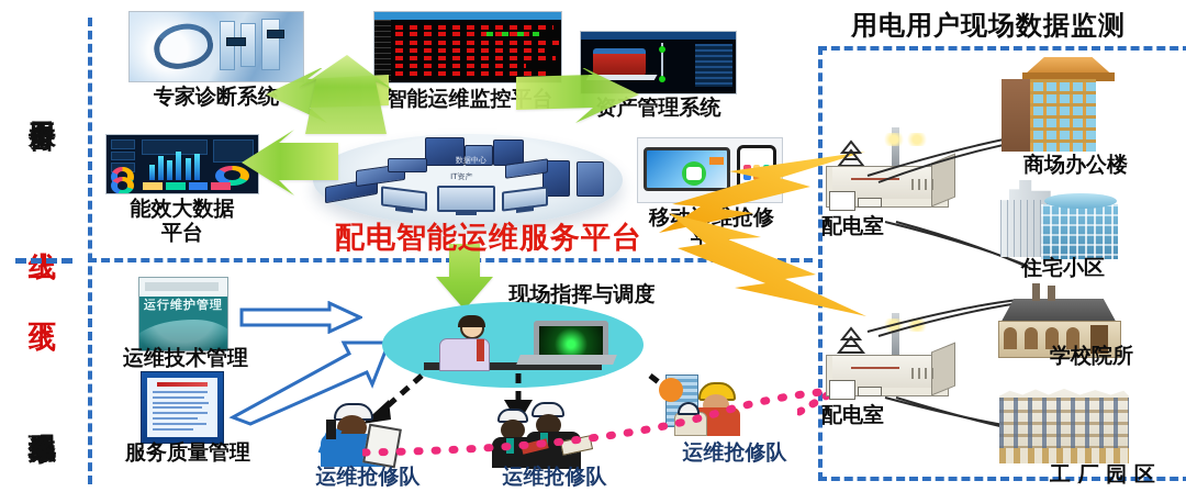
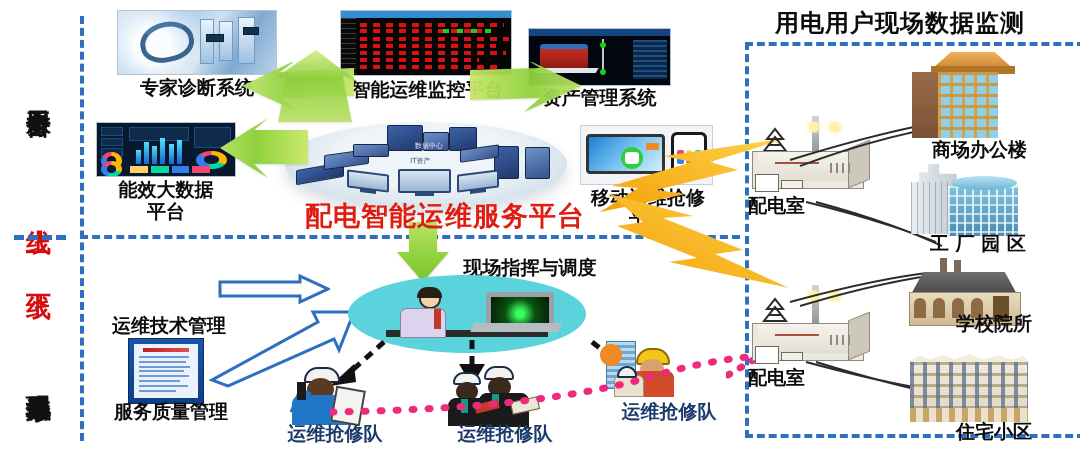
  用电用户现场数据监测
  专家诊断系统
  智能运维监控
  产管理系统
  能效大数据
  平台
  数据中心
  IT资产
  配电智能运维服务平台
- 运行维护管理
  运维技术管理
  服务质量管理
  现场指挥与调度
  运维抢修队
  运维抢修队
  运维抢修队
  配电室
  配电室
  商场办公楼
- 住宅小区
+ 工 厂 园 区
  学校院所
- 工 厂 园 区
+ 住宅小区
